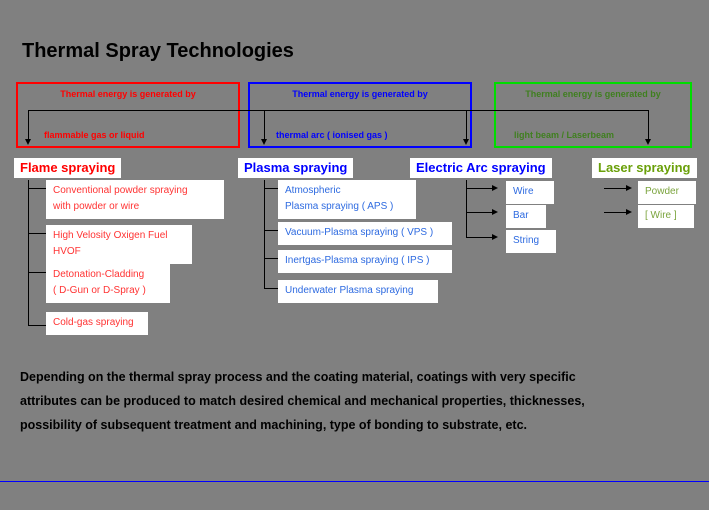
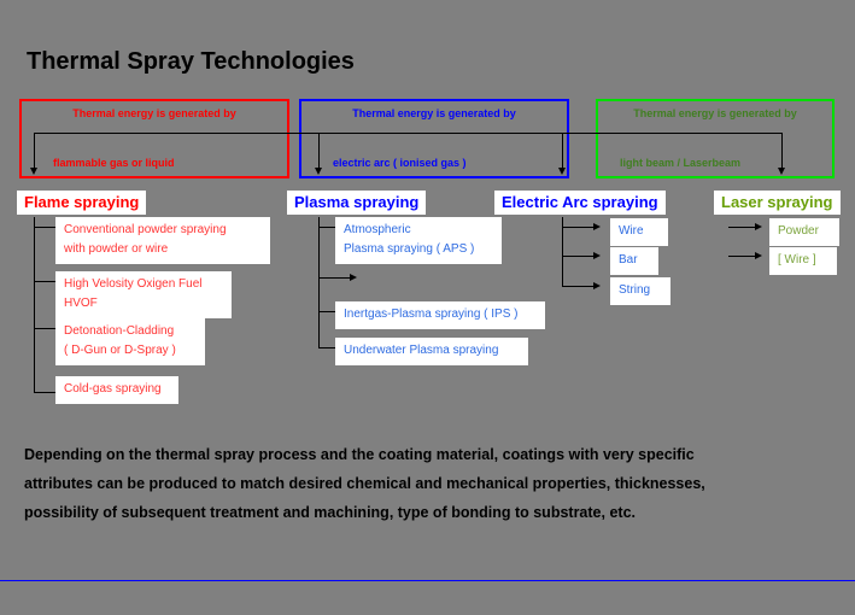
  Thermal Spray Technologies
  Thermal energy is generated by
  flammable gas or liquid
  Thermal energy is generated by
- thermal arc ( ionised gas )
+ electric arc ( ionised gas )
  Thermal energy is generated by
  light beam / Laserbeam
  Flame spraying
  Plasma spraying
  Electric Arc spraying
  Laser spraying
  Conventional powder spraying
  with powder or wire
  High Velosity Oxigen Fuel
  HVOF
  Detonation-Cladding
  ( D-Gun or D-Spray )
  Cold-gas spraying
  Atmospheric
  Plasma spraying ( APS )
- Vacuum-Plasma spraying ( VPS )
  Inertgas-Plasma spraying ( IPS )
  Underwater Plasma spraying
  Wire
  Bar
  String
  Powder
  [ Wire ]
  Depending on the thermal spray process and the coating material, coatings with very specific
  attributes can be produced to match desired chemical and mechanical properties, thicknesses,
  possibility of subsequent treatment and machining, type of bonding to substrate, etc.
